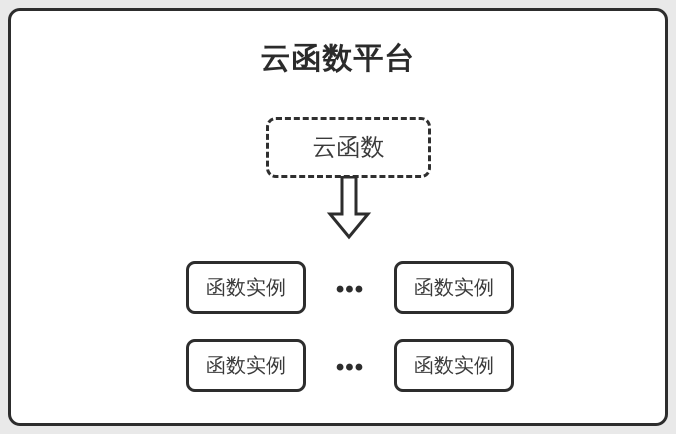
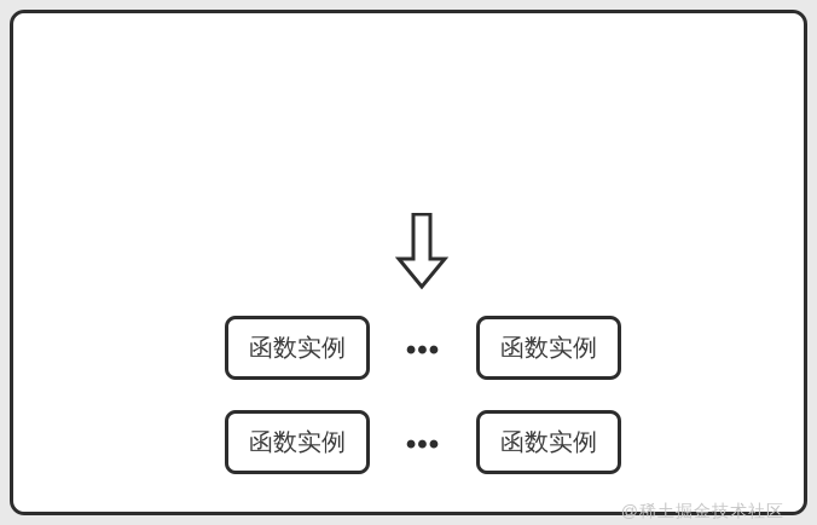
- 云函数平台
- 云函数
  函数实例
  •••
  函数实例
  函数实例
  •••
  函数实例
+ @稀土掘金技术社区
